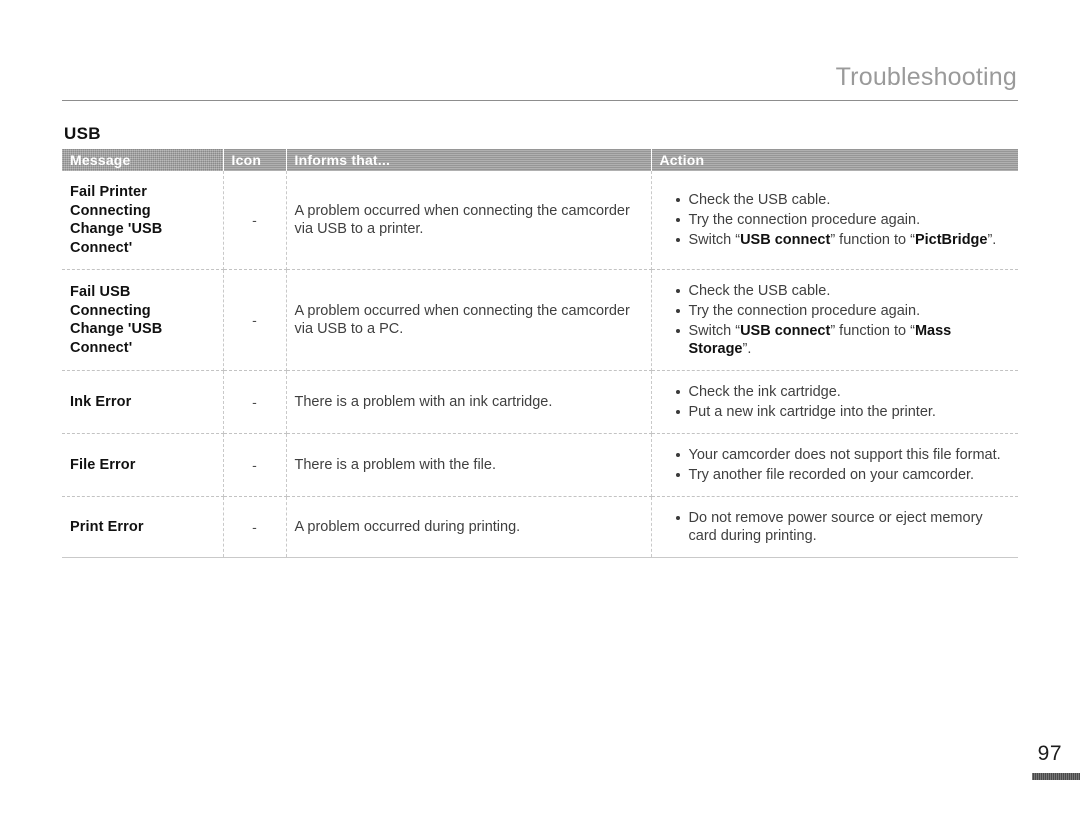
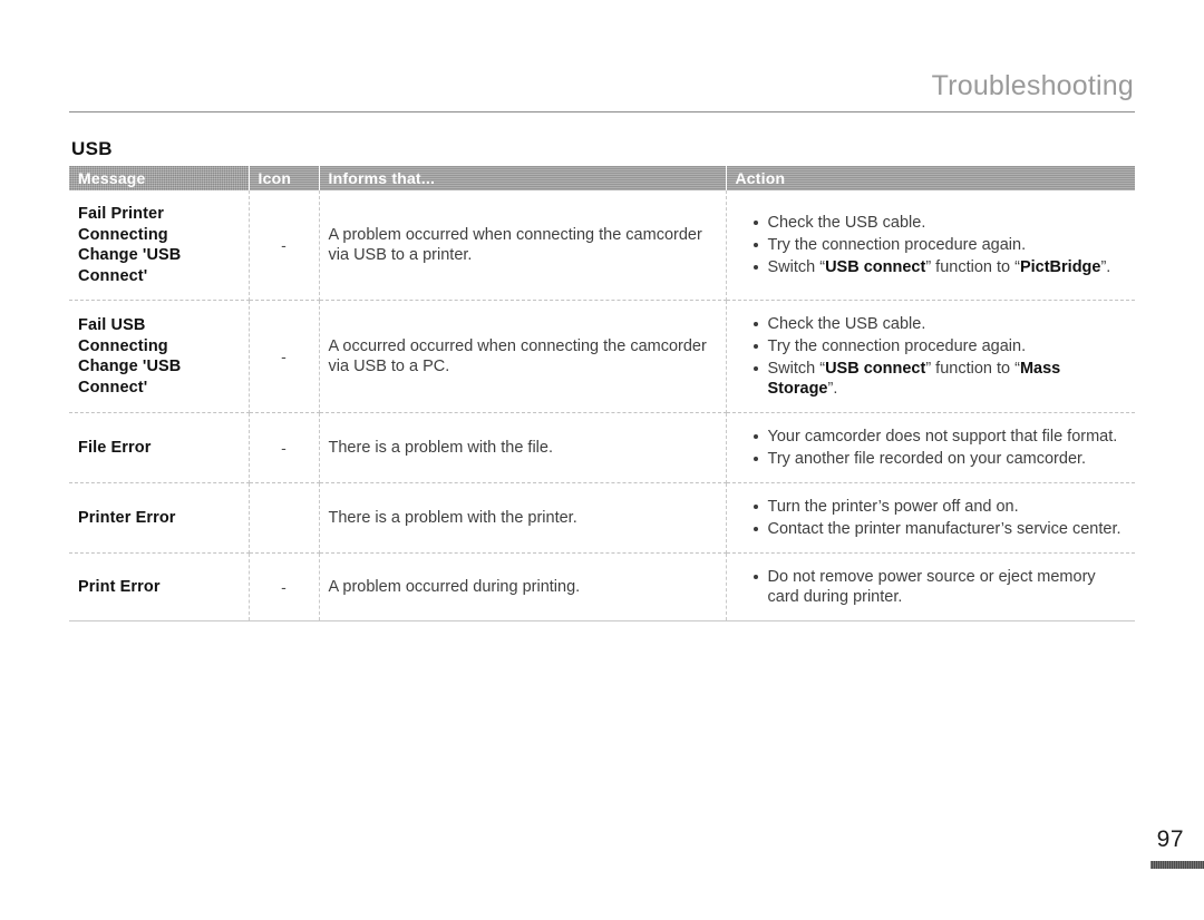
  Troubleshooting
  USB
  Message	Icon	Informs that...	Action
  Fail PrinterConnectingChange 'USBConnect'	-	A problem occurred when connecting the camcorder via USB to a printer.	Check the USB cable.Try the connection procedure again.Switch “USB connect” function to “PictBridge”.
- Fail USBConnectingChange 'USBConnect'	-	A problem occurred when connecting the camcorder via USB to a PC.	Check the USB cable.Try the connection procedure again.Switch “USB connect” function to “Mass Storage”.
+ Fail USBConnectingChange 'USBConnect'	-	A occurred occurred when connecting the camcorder via USB to a PC.	Check the USB cable.Try the connection procedure again.Switch “USB connect” function to “Mass Storage”.
- Ink Error	-	There is a problem with an ink cartridge.	Check the ink cartridge.Put a new ink cartridge into the printer.
- File Error	-	There is a problem with the file.	Your camcorder does not support this file format.Try another file recorded on your camcorder.
+ File Error	-	There is a problem with the file.	Your camcorder does not support that file format.Try another file recorded on your camcorder.
+ Printer Error		There is a problem with the printer.	Turn the printer’s power off and on.Contact the printer manufacturer’s service center.
- Print Error	-	A problem occurred during printing.	Do not remove power source or eject memory card during printing.
+ Print Error	-	A problem occurred during printing.	Do not remove power source or eject memory card during printer.
  97
